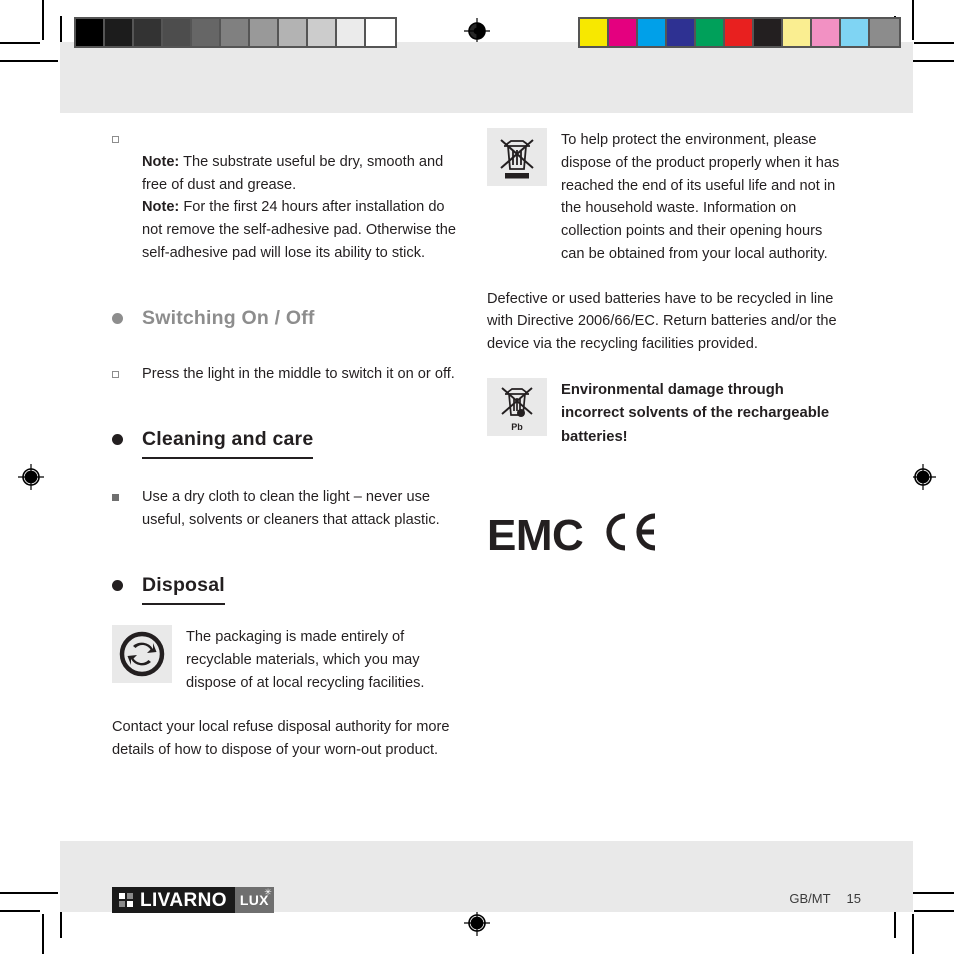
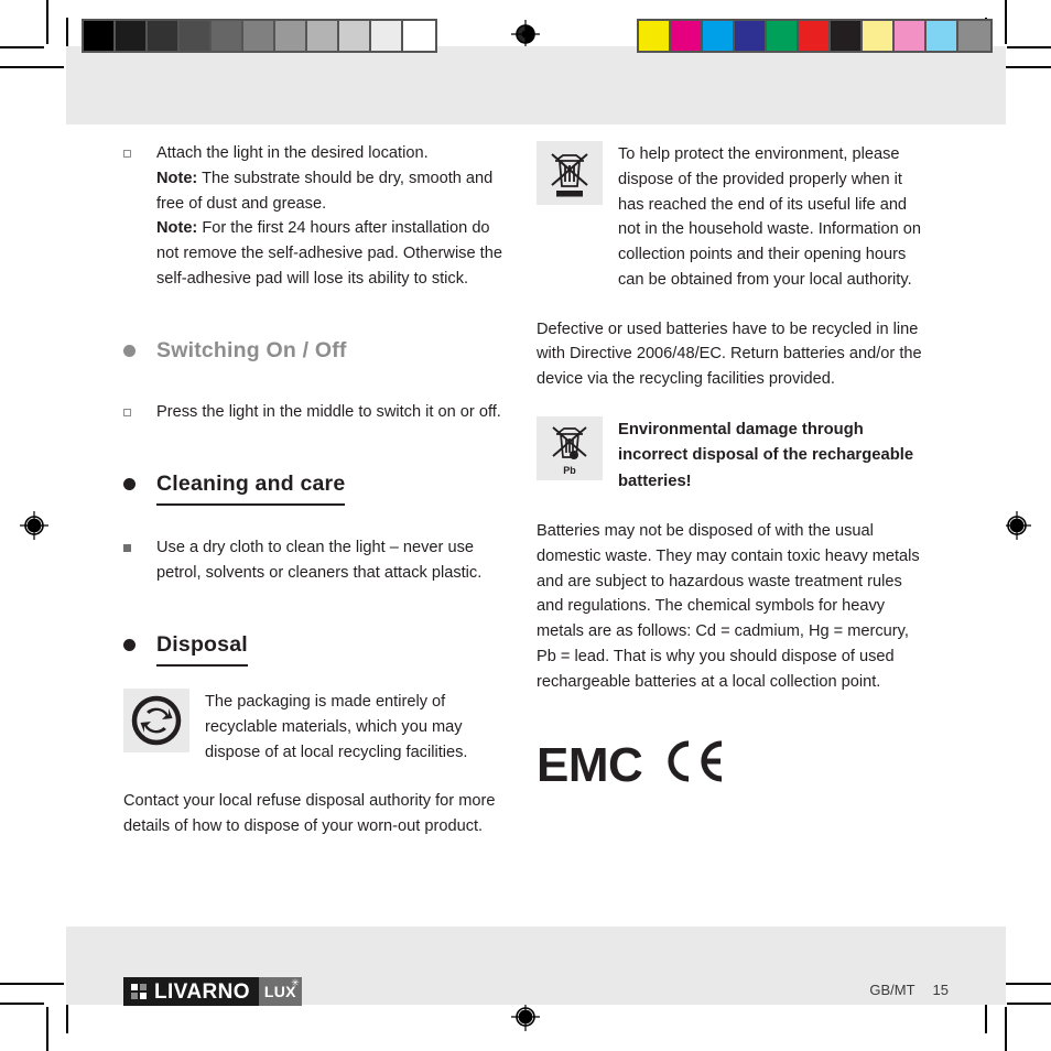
  LIVARNO
  LUX
  ✳
  GB/MT
  15
+ Attach the light in the desired location.
- Note: The substrate useful be dry, smooth and free of dust and grease.
+ Note: The substrate should be dry, smooth and free of dust and grease.
  Note: For the first 24 hours after installation do not remove the self-adhesive pad. Otherwise the self-adhesive pad will lose its ability to stick.
  Switching On / Off
  Press the light in the middle to switch it on or off.
  Cleaning and care
- Use a dry cloth to clean the light – never use useful, solvents or cleaners that attack plastic.
+ Use a dry cloth to clean the light – never use petrol, solvents or cleaners that attack plastic.
  Disposal
  The packaging is made entirely of recyclable materials, which you may dispose of at local recycling facilities.
  Contact your local refuse disposal authority for more details of how to dispose of your worn-out product.
- To help protect the environment, please dispose of the product properly when it has reached the end of its useful life and not in the household waste. Information on collection points and their opening hours can be obtained from your local authority.
+ To help protect the environment, please dispose of the provided properly when it has reached the end of its useful life and not in the household waste. Information on collection points and their opening hours can be obtained from your local authority.
- Defective or used batteries have to be recycled in line with Directive 2006/66/EC. Return batteries and/or the device via the recycling facilities provided.
+ Defective or used batteries have to be recycled in line with Directive 2006/48/EC. Return batteries and/or the device via the recycling facilities provided.
  Pb
- Environmental damage through incorrect solvents of the rechargeable batteries!
+ Environmental damage through incorrect disposal of the rechargeable batteries!
+ Batteries may not be disposed of with the usual domestic waste. They may contain toxic heavy metals and are subject to hazardous waste treatment rules and regulations. The chemical symbols for heavy metals are as follows: Cd = cadmium, Hg = mercury, Pb = lead. That is why you should dispose of used rechargeable batteries at a local collection point.
  EMC
